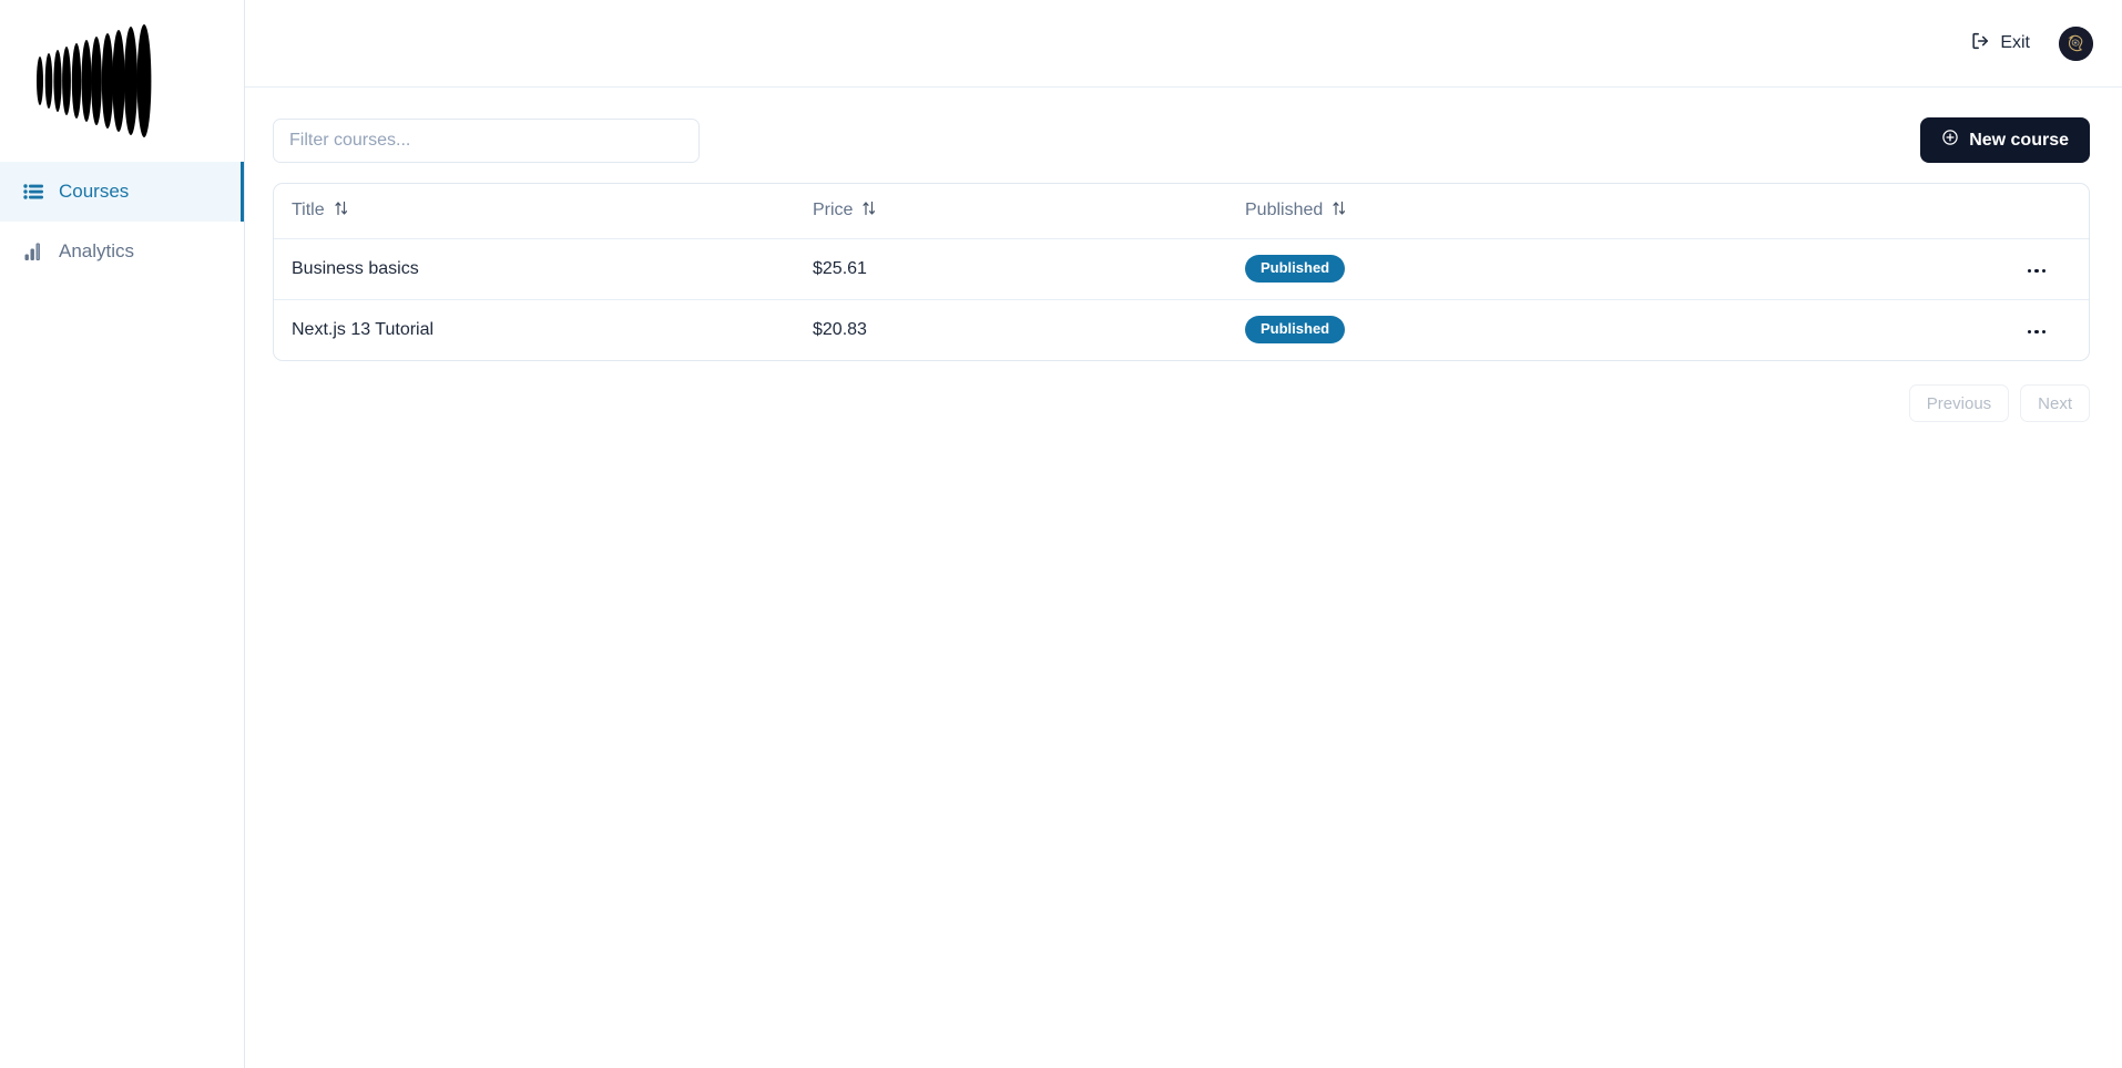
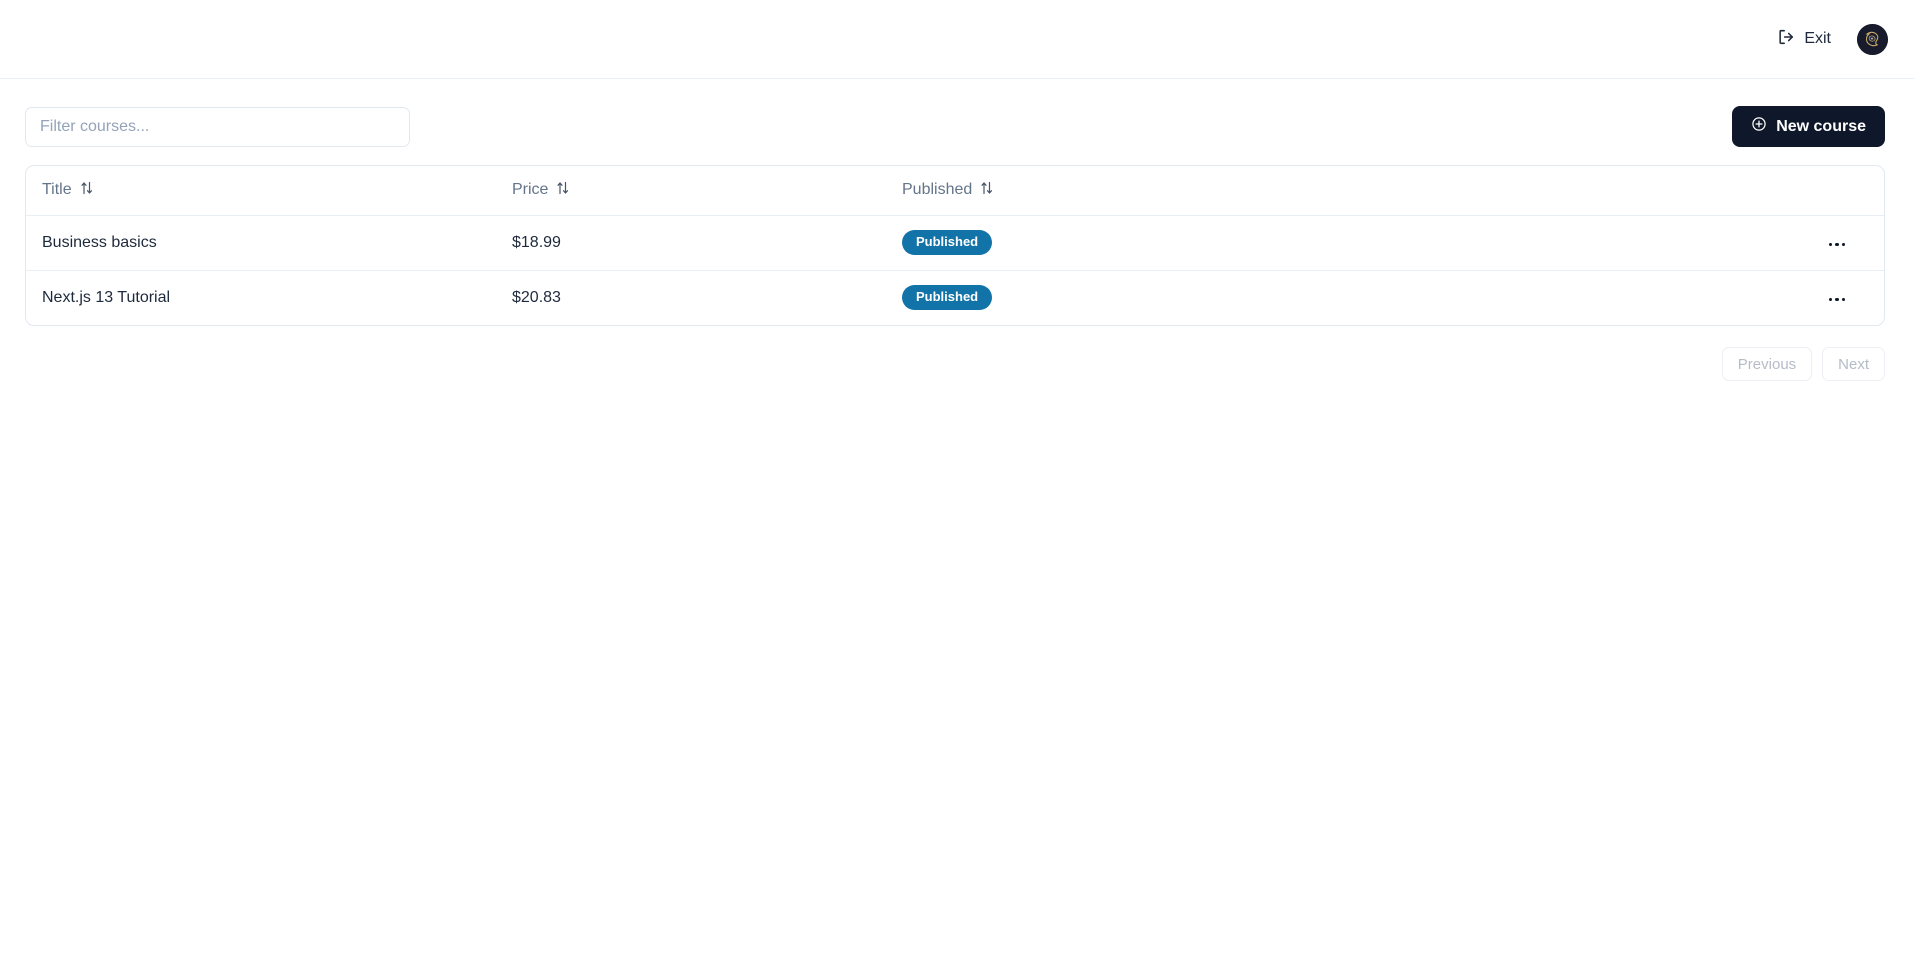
- Courses
- Analytics
  Exit
  Filter courses...
  New course
  Title	Price	Published
- Business basics	$25.61	Published
+ Business basics	$18.99	Published
  Next.js 13 Tutorial	$20.83	Published
  Previous
  Next
